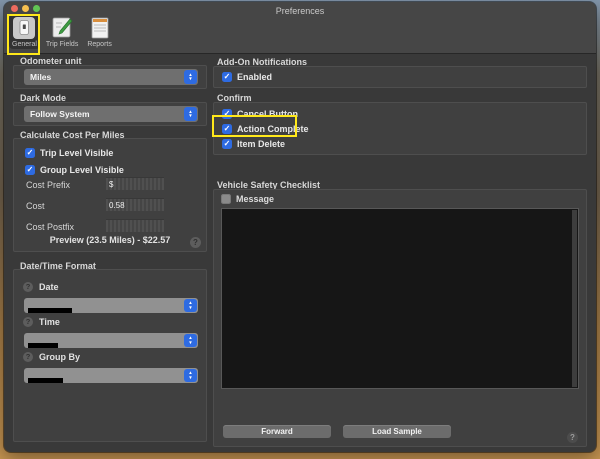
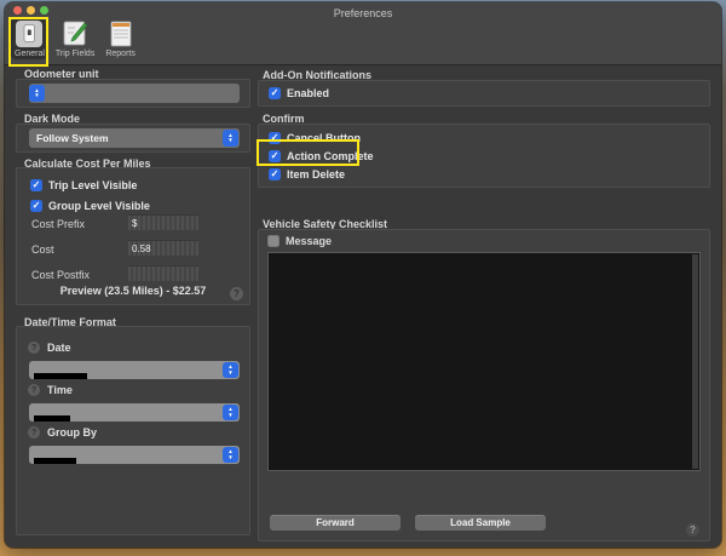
  Preferences
  Odometer unit
- Miles
  Dark Mode
  Follow System
  Calculate Cost Per Miles
  ✓
  Trip Level Visible
  ✓
  Group Level Visible
  Cost Prefix
  $
  Cost
  0.58
  Cost Postfix
  Preview (23.5 Miles) - $22.57
  ?
  Date/Time Format
  ?
  Date
  ?
  Time
  ?
  Group By
  Add-On Notifications
  ✓
  Enabled
  Confirm
  ✓
  Cancel Button
  ✓
  Action Complete
  ✓
  Item Delete
  Vehicle Safety Checklist
  Message
  Forward
  Load Sample
  ?
